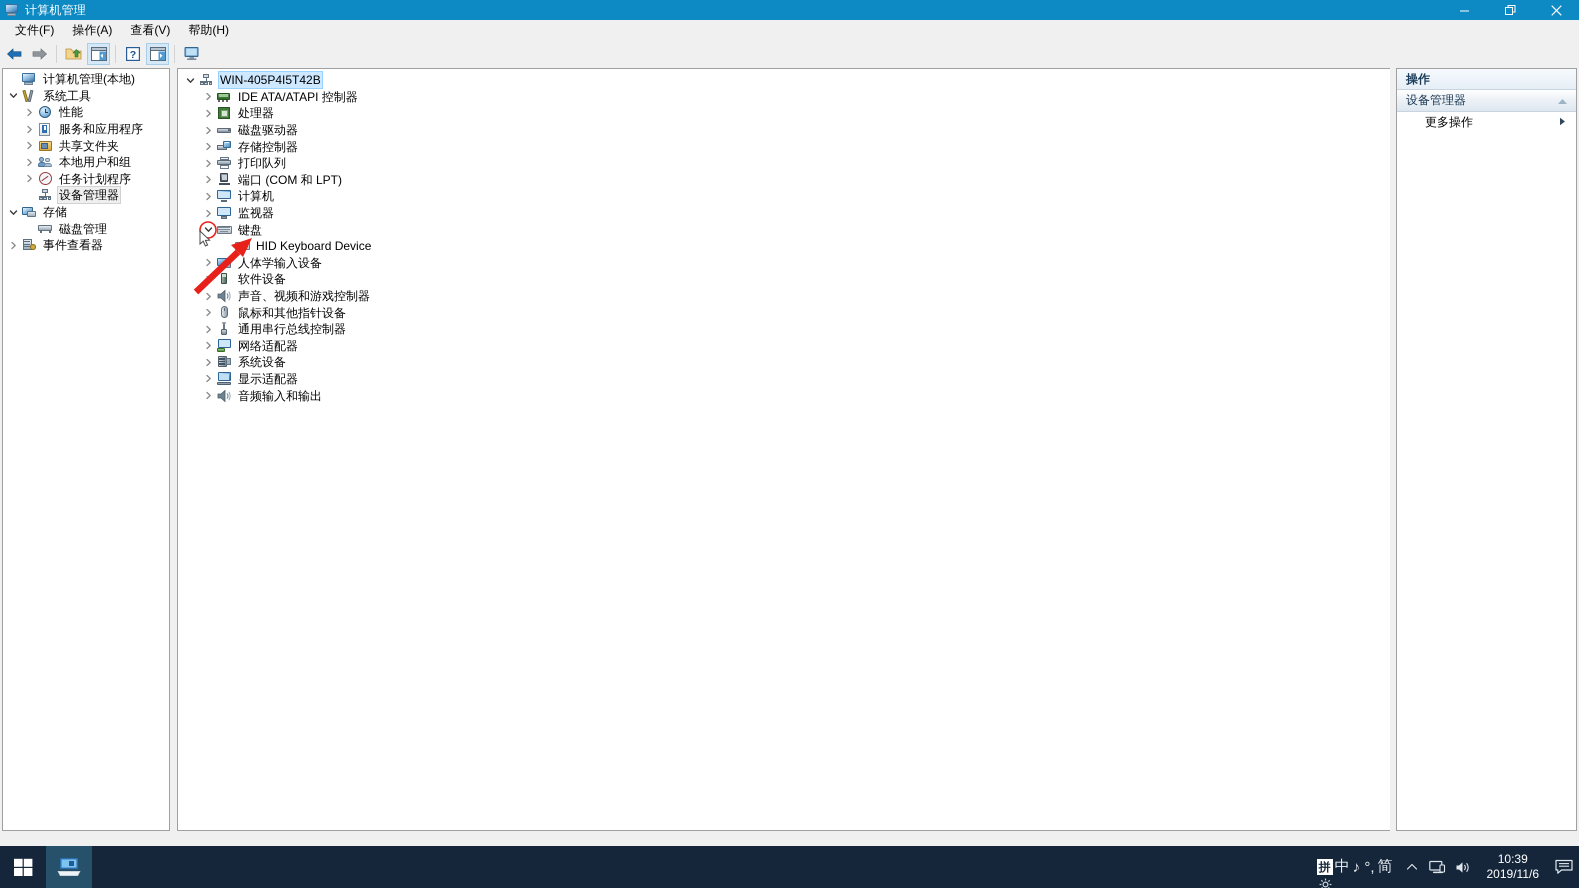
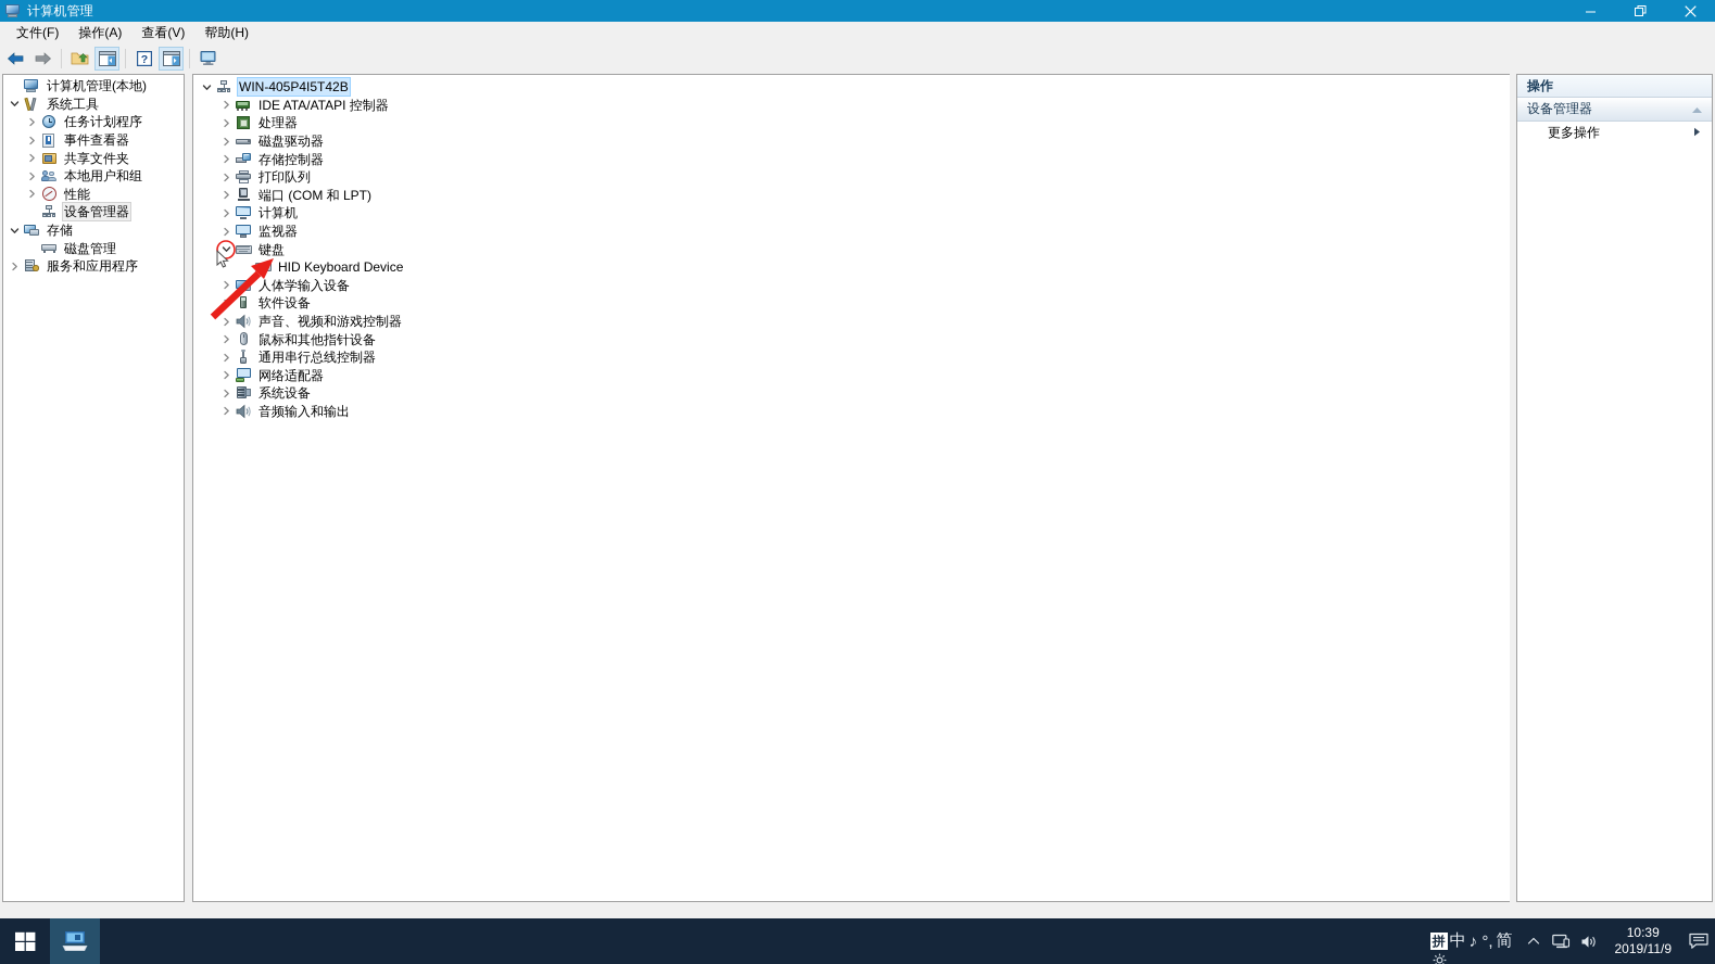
  计算机管理
  文件(F)
  操作(A)
  查看(V)
  帮助(H)
  ?
  计算机管理(本地)
  系统工具
- 性能
+ 任务计划程序
- 服务和应用程序
+ 事件查看器
  共享文件夹
  本地用户和组
- 任务计划程序
+ 性能
  设备管理器
  存储
  磁盘管理
- 事件查看器
+ 服务和应用程序
  WIN-405P4I5T42B
  IDE ATA/ATAPI 控制器
  处理器
  磁盘驱动器
  存储控制器
  打印队列
  端口 (COM 和 LPT)
  计算机
  监视器
  键盘
  HID Keyboard Device
  人体学输入设备
  软件设备
  声音、视频和游戏控制器
  鼠标和其他指针设备
  通用串行总线控制器
  网络适配器
  系统设备
- 显示适配器
  音频输入和输出
  操作
  设备管理器
  更多操作
  拼
  中
  ♪ °,
  简
  10:39
- 2019/11/6
+ 2019/11/9
